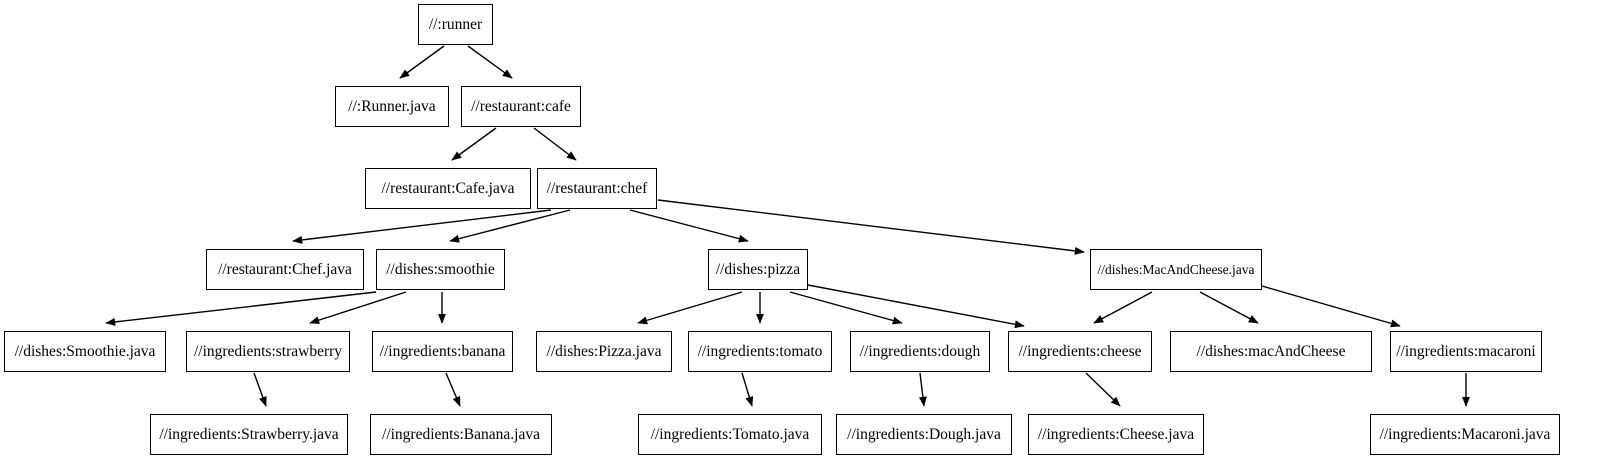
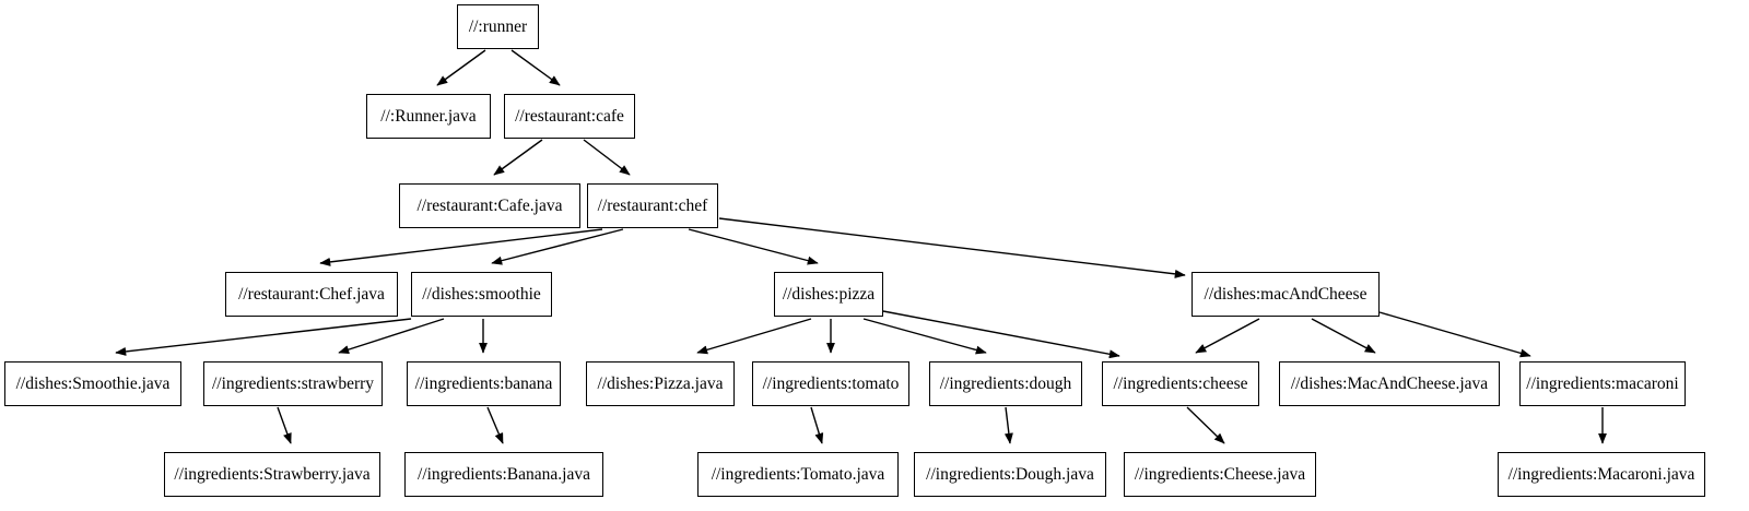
  //:runner
  //:Runner.java
  //restaurant:cafe
  //restaurant:Cafe.java
  //restaurant:chef
  //restaurant:Chef.java
  //dishes:smoothie
  //dishes:pizza
- //dishes:MacAndCheese.java
+ //dishes:macAndCheese
  //dishes:Smoothie.java
  //ingredients:strawberry
  //ingredients:banana
  //dishes:Pizza.java
  //ingredients:tomato
  //ingredients:dough
  //ingredients:cheese
- //dishes:macAndCheese
+ //dishes:MacAndCheese.java
  //ingredients:macaroni
  //ingredients:Strawberry.java
  //ingredients:Banana.java
  //ingredients:Tomato.java
  //ingredients:Dough.java
  //ingredients:Cheese.java
  //ingredients:Macaroni.java
